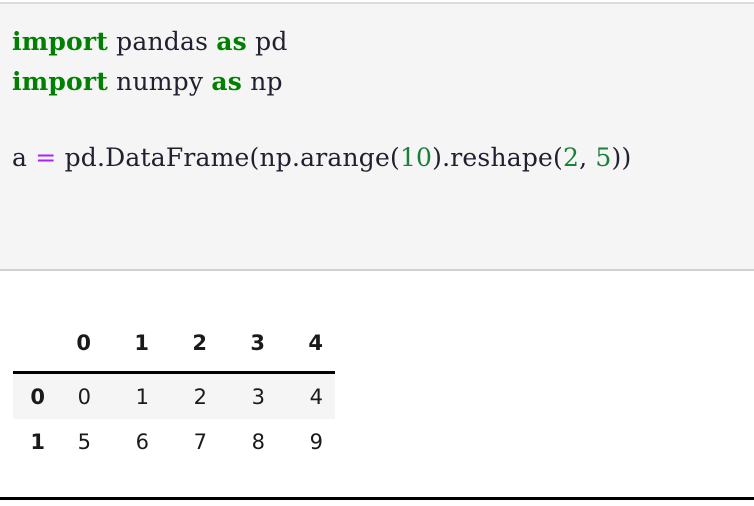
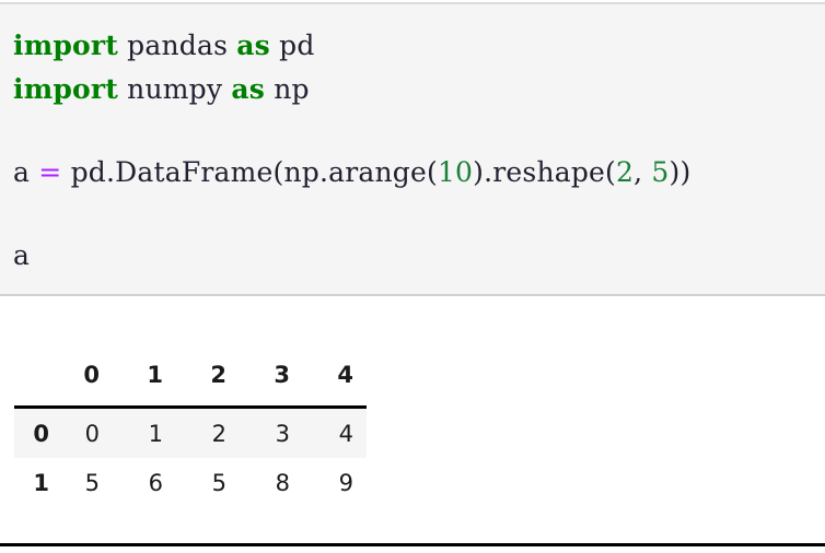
  import pandas as pd
  import numpy as np
  a = pd.DataFrame(np.arange(10).reshape(2, 5))
+ a
  	0	1	2	3	4
  0	0	1	2	3	4
- 1	5	6	7	8	9
+ 1	5	6	5	8	9
